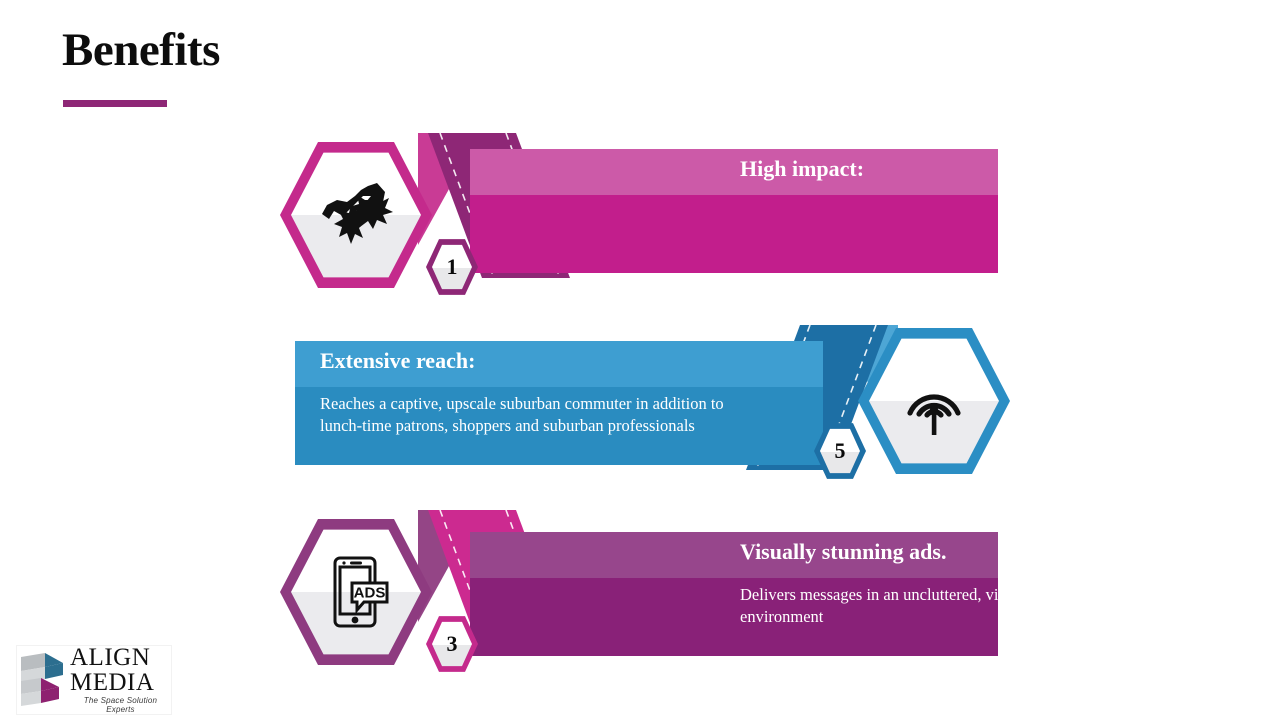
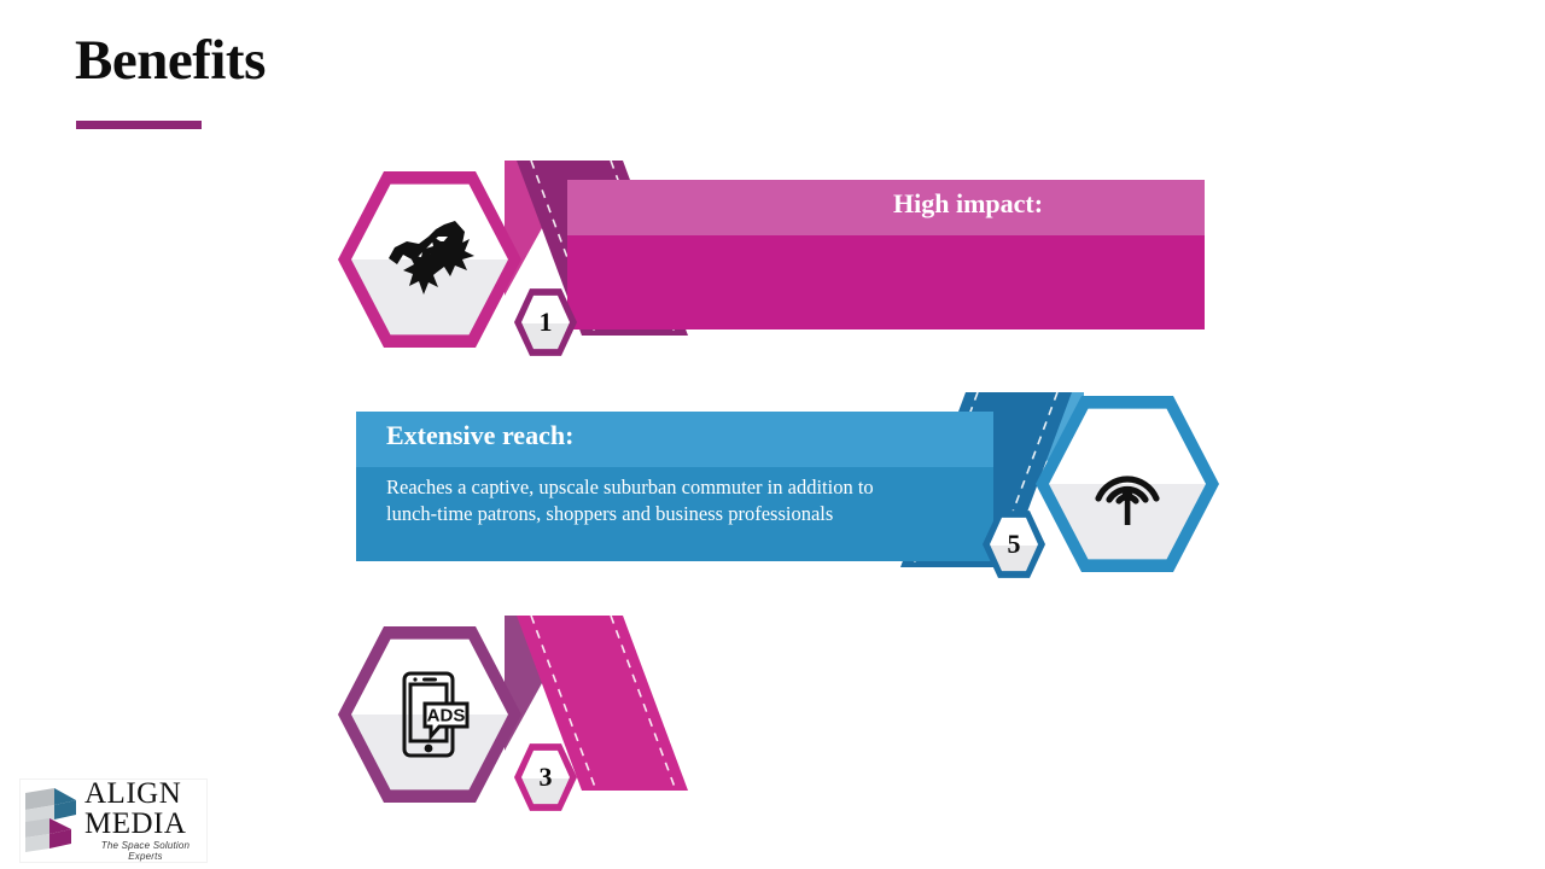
  Benefits
  High impact:
  1
  Extensive reach:
- Reaches a captive, upscale suburban commuter in addition to lunch-time patrons, shoppers and suburban professionals
+ Reaches a captive, upscale suburban commuter in addition to lunch-time patrons, shoppers and business professionals
  5
- Visually stunning ads.
- Delivers messages in an uncluttered, visually stimulating environment
  ADS
  3
  ALIGN
  MEDIA
  The Space Solution Experts
